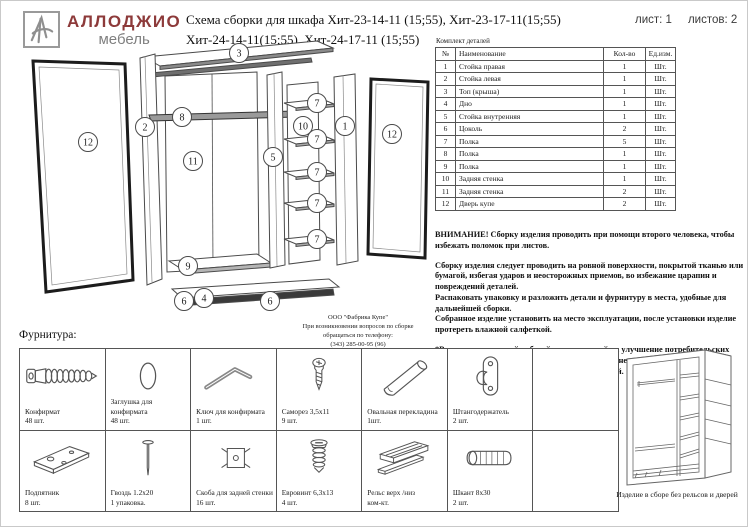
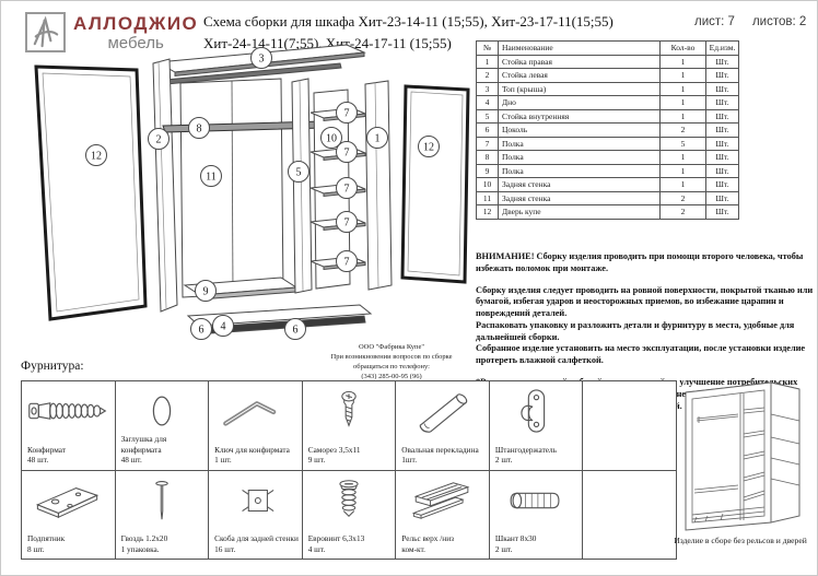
  АЛЛОДЖИО
  мебель
  Схема сборки для шкафа Хит-23-14-11 (15;55), Хит-23-17-11(15;55)
- Хит-24-14-11(15;55), Хит-24-17-11 (15;55)
+ Хит-24-14-11(7;55), Хит-24-17-11 (15;55)
- лист: 1
+ лист: 7
  листов: 2
  3
  12
  2
  8
  11
  5
  10
  1
  12
  7
  7
  7
  7
  7
  9
  6
  4
  6
- Комплект деталей
  №	Наименование	Кол-во	Ед.изм.
  1	Стойка правая	1	Шт.
  2	Стойка левая	1	Шт.
  3	Топ (крыша)	1	Шт.
  4	Дно	1	Шт.
  5	Стойка внутренняя	1	Шт.
  6	Цоколь	2	Шт.
  7	Полка	5	Шт.
  8	Полка	1	Шт.
  9	Полка	1	Шт.
  10	Задняя стенка	1	Шт.
  11	Задняя стенка	2	Шт.
  12	Дверь купе	2	Шт.
- ВНИМАНИЕ! Сборку изделия проводить при помощи второго человека, чтобы избежать поломок при листов.
+ ВНИМАНИЕ! Сборку изделия проводить при помощи второго человека, чтобы избежать поломок при монтаже.
  Сборку изделия следует проводить на ровной поверхности, покрытой тканью или бумагой, избегая ударов и неосторожных приемов, во избежание царапин и повреждений деталей.
  Распаковать упаковку и разложить детали и фурнитуру в места, удобные для дальнейшей сборки.
  Собранное изделие установить на место эксплуатации, после установки изделие протереть влажной салфеткой.
  Фурнитура:
  Конфирмат
  48 шт.
  Заглушка для конфирмата
  48 шт.
  Ключ для конфирмата
  1 шт.
  Саморез 3,5х11
  9 шт.
  Овальная перекладина
  1шт.
  Штангодержатель
  2 шт.
  Подпятник
  8 шт.
  Гвоздь 1.2х20
  1 упаковка.
  Скоба для задней стенки
  16 шт.
  Евровинт 6,3х13
  4 шт.
  Рельс верх /низ
  ком-кт.
  Шкант 8х30
  2 шт.
  Изделие в сборе без рельсов и дверей
